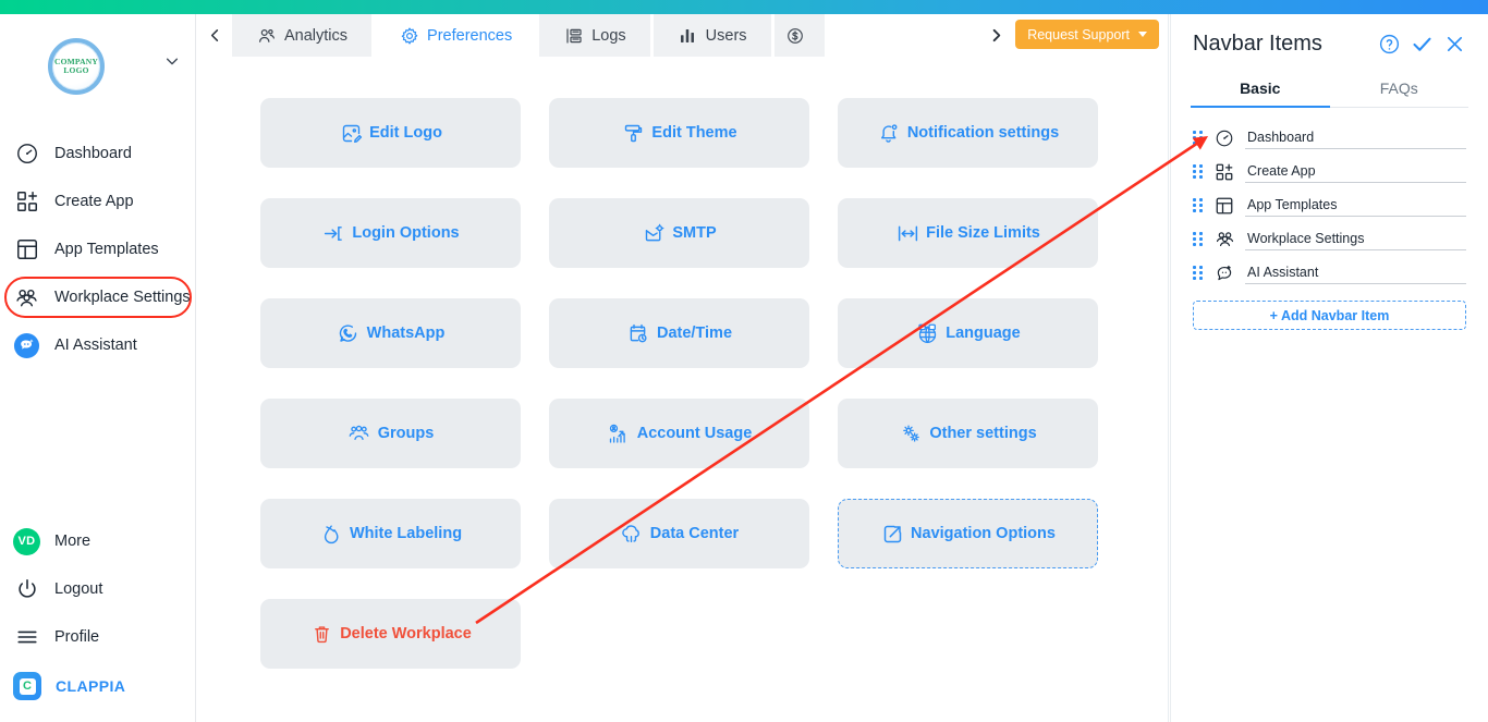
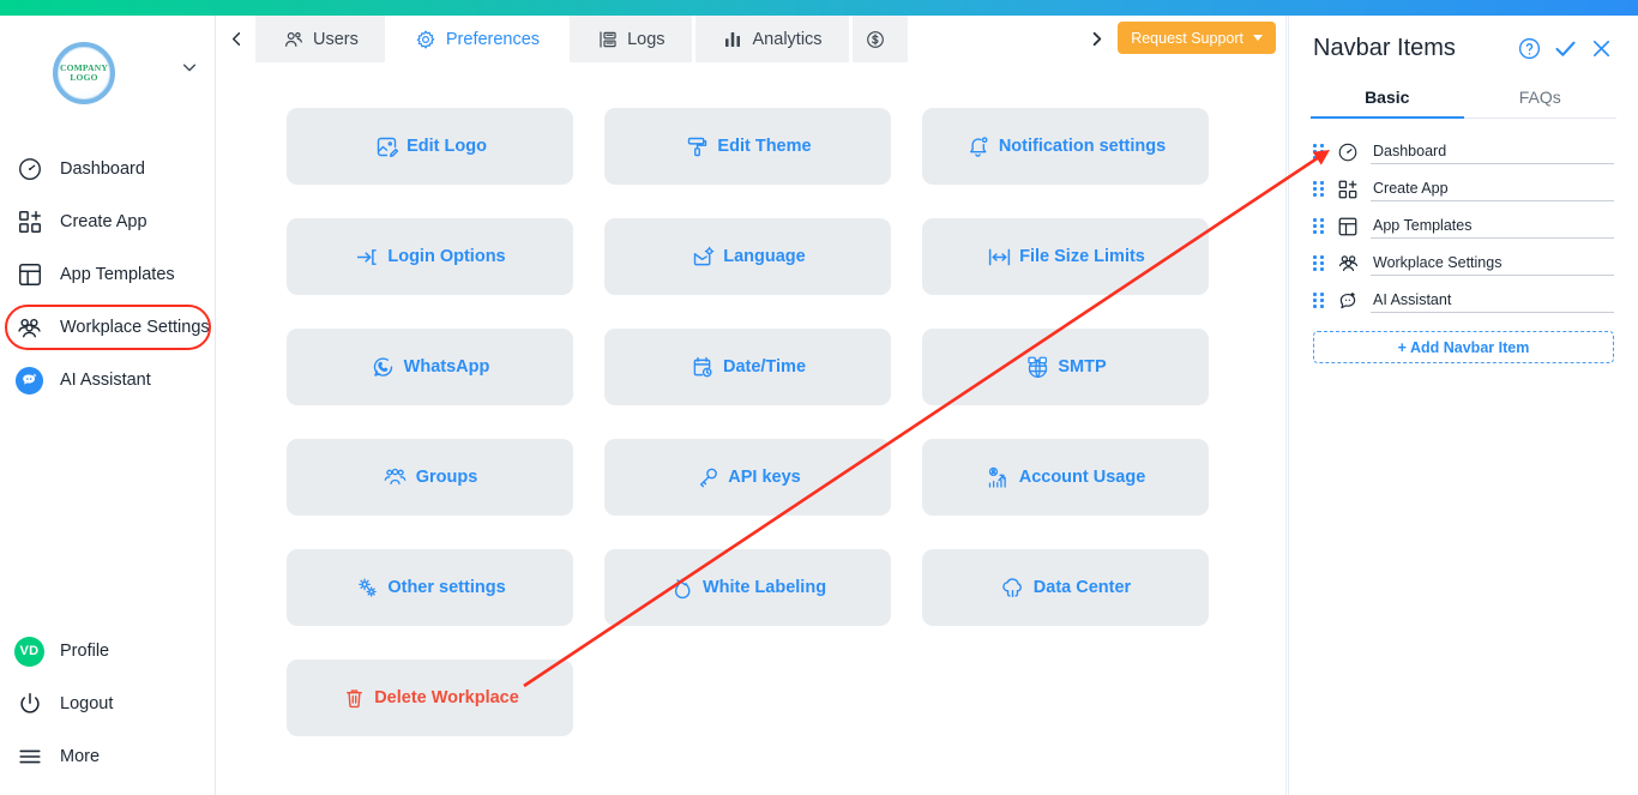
  COMPANY
  LOGO
  Dashboard
  Create App
  App Templates
  Workplace Settings
  AI Assistant
  VD
- More
+ Profile
  Logout
- Profile
+ More
- C
- CLAPPIA
- Analytics
+ Users
  Preferences
  Logs
- Users
+ Analytics
  Request Support
  Edit Logo
  Edit Theme
  Notification settings
  Login Options
- SMTP
+ Language
  File Size Limits
  WhatsApp
  Date/Time
- Language
+ SMTP
  Groups
+ API keys
  Account Usage
  Other settings
  White Labeling
  Data Center
- Navigation Options
  Delete Workplace
  Navbar Items
  Basic
  FAQs
  Dashboard
  Create App
  App Templates
  Workplace Settings
  AI Assistant
  + Add Navbar Item
